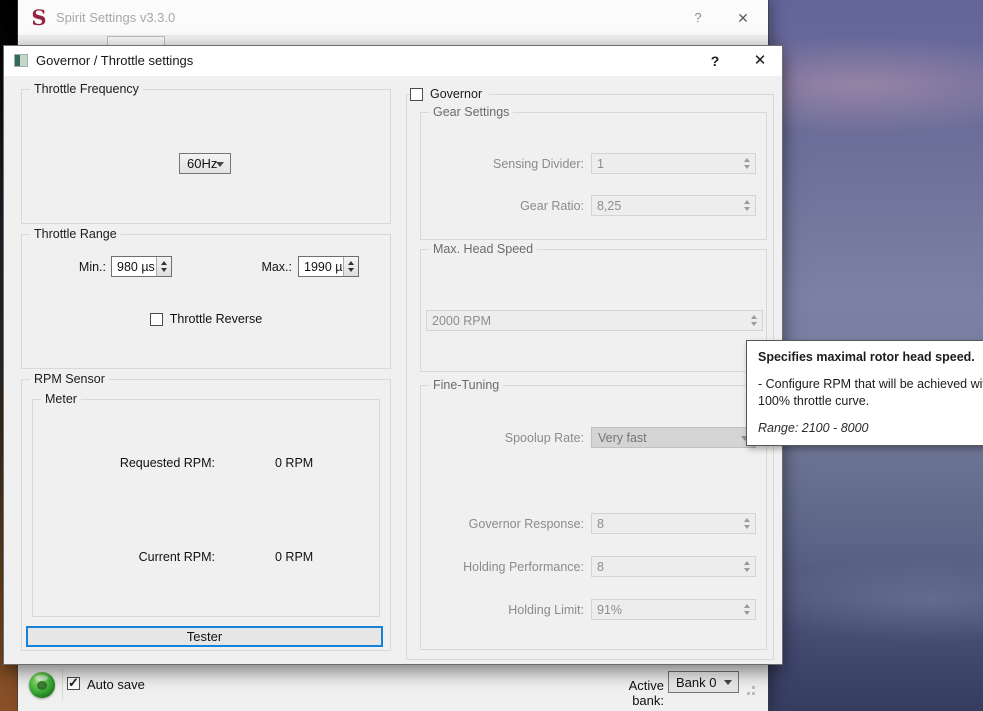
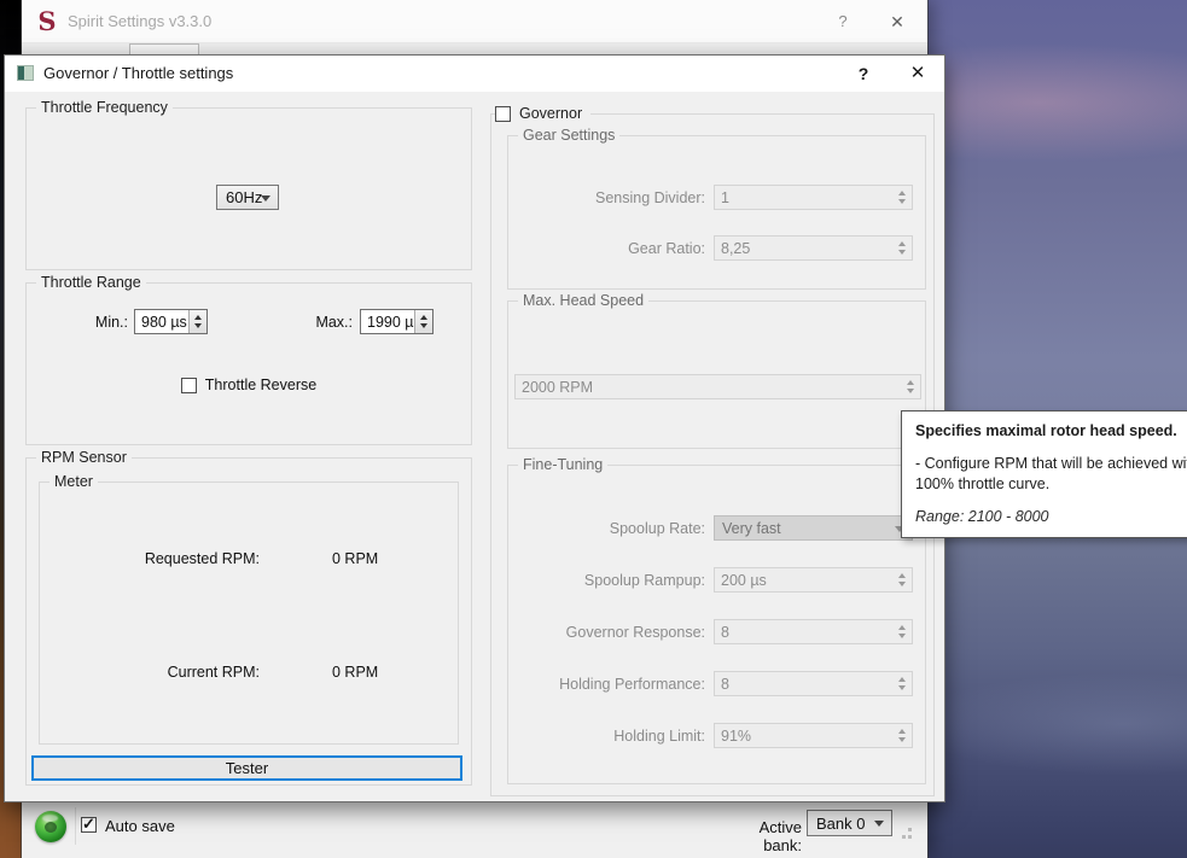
  S
  Spirit Settings v3.3.0
  ?
  ✕
  Auto save
  Active bank:
  Bank 0
  Governor / Throttle settings
  ?
  ✕
  Throttle Frequency
  60Hz
  Throttle Range
  Min.:
  980 µs
  Max.:
  1990 µ
  Throttle Reverse
  RPM Sensor
  Meter
  Requested RPM:
  0 RPM
  Current RPM:
  0 RPM
  Tester
  Governor
  Gear Settings
  Sensing Divider:
  1
  Gear Ratio:
  8,25
  Max. Head Speed
  2000 RPM
  Fine-Tuning
  Spoolup Rate:
  Very fast
+ Spoolup Rampup:
+ 200 µs
  Governor Response:
  8
  Holding Performance:
  8
  Holding Limit:
  91%
  Specifies maximal rotor head speed.
  - Configure RPM that will be achieved wi 100% throttle curve.
  Range: 2100 - 8000
